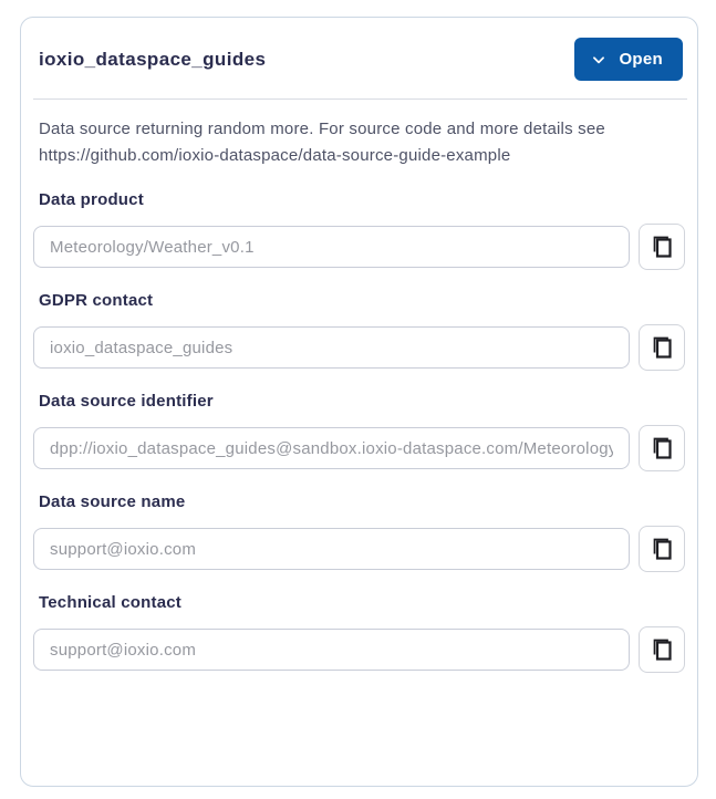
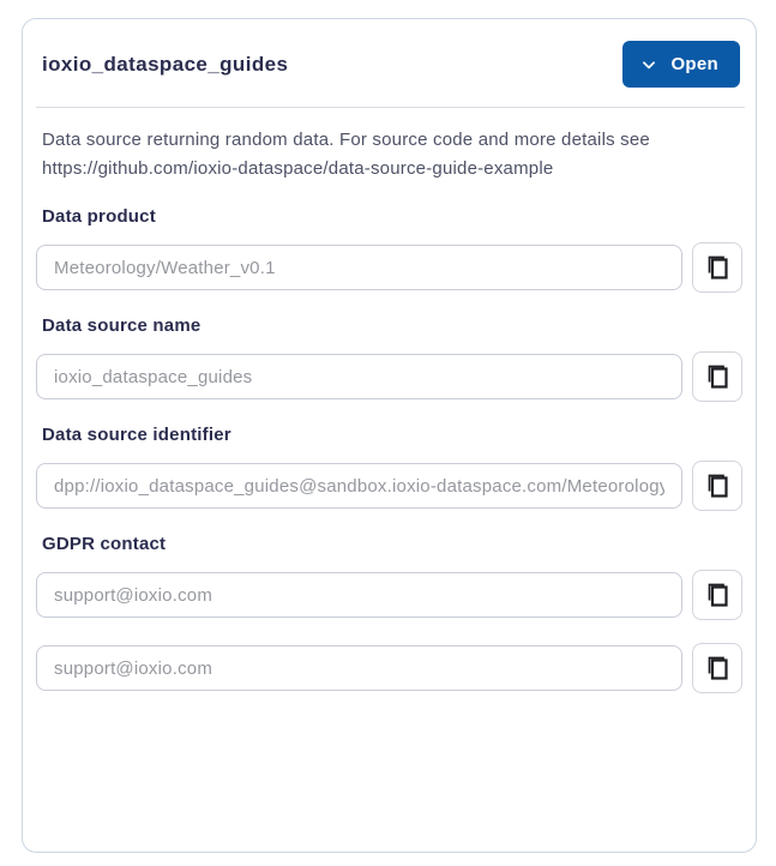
  ioxio_dataspace_guides
  Open
- Data source returning random more. For source code and more details see https://github.com/ioxio-dataspace/data-source-guide-example
+ Data source returning random data. For source code and more details see https://github.com/ioxio-dataspace/data-source-guide-example
  Data product
  Meteorology/Weather_v0.1
- GDPR contact
+ Data source name
  ioxio_dataspace_guides
  Data source identifier
  dpp://ioxio_dataspace_guides@sandbox.ioxio-dataspace.com/Meteorology
- Data source name
+ GDPR contact
  support@ioxio.com
- Technical contact
  support@ioxio.com
